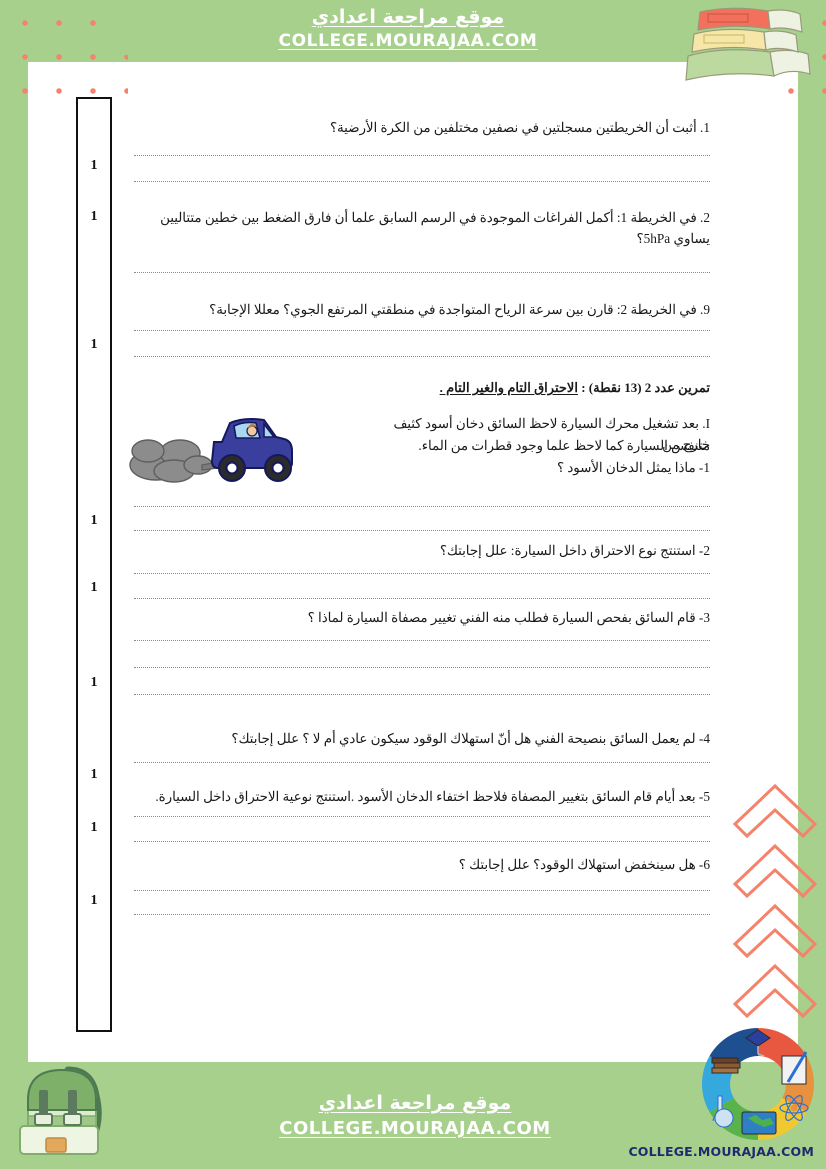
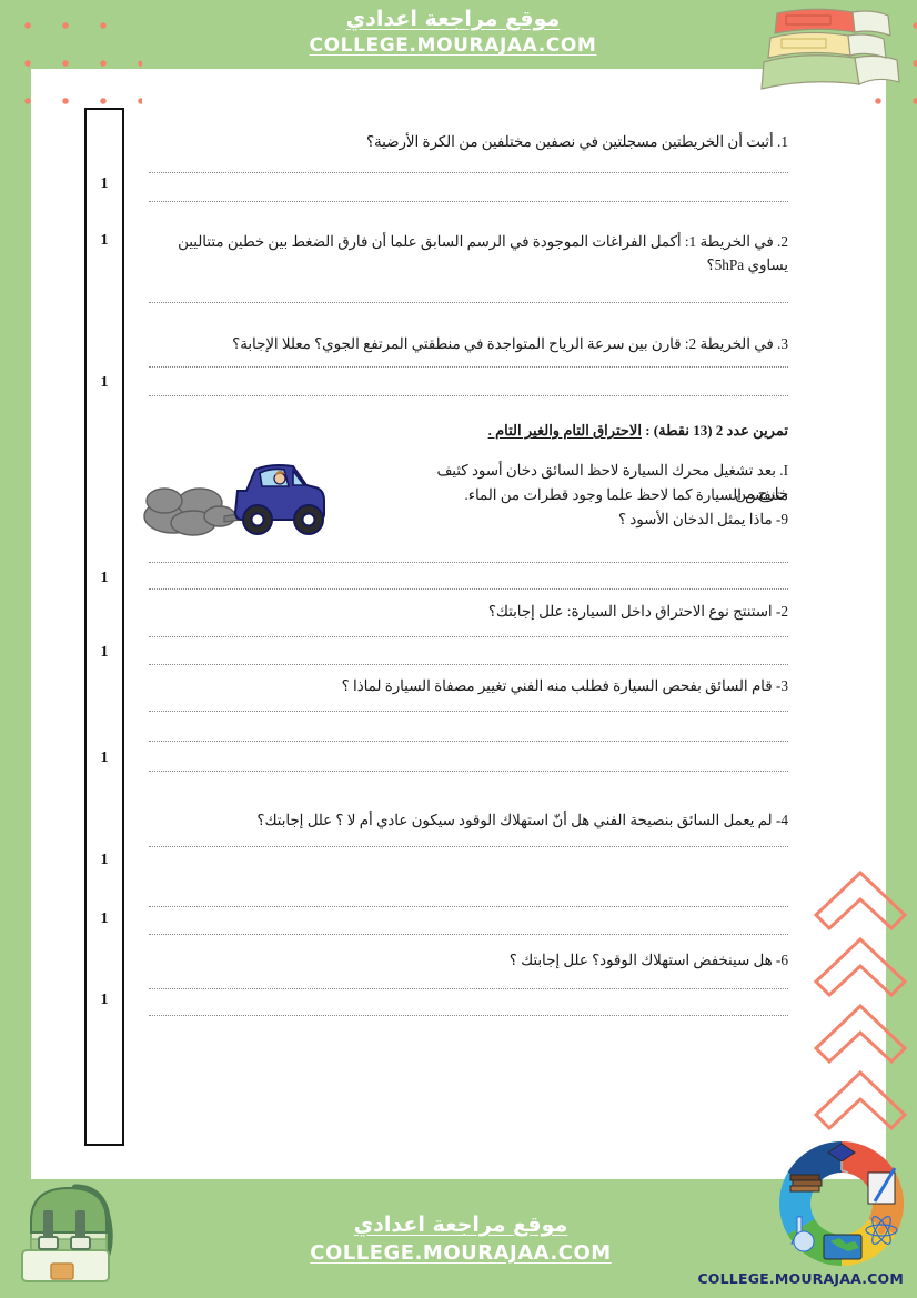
  موقع مراجعة اعدادي
  COLLEGE.MOURAJAA.COM
  1
  1
  1
  1
  1
  1
  1
  1
  1
  1. أثبت أن الخريطتين مسجلتين في نصفين مختلفين من الكرة الأرضية؟
  2. في الخريطة 1: أكمل الفراغات الموجودة في الرسم السابق علما أن فارق الضغط بين خطين متتاليين يساوي 5hPa؟
- 9. في الخريطة 2: قارن بين سرعة الرياح المتواجدة في منطقتي المرتفع الجوي؟ معللا الإجابة؟
+ 3. في الخريطة 2: قارن بين سرعة الرياح المتواجدة في منطقتي المرتفع الجوي؟ معللا الإجابة؟
  تمرين عدد 2 (13 نقطة) : الاحتراق التام والغير التام .
  I. بعد تشغيل محرك السيارة لاحظ السائق دخان أسود كثيف خارج من
  متنفس السيارة كما لاحظ علما وجود قطرات من الماء.
- 1- ماذا يمثل الدخان الأسود ؟
+ 9- ماذا يمثل الدخان الأسود ؟
  2- استنتج نوع الاحتراق داخل السيارة: علل إجابتك؟
  3- قام السائق بفحص السيارة فطلب منه الفني تغيير مصفاة السيارة لماذا ؟
  4- لم يعمل السائق بنصيحة الفني هل أنّ استهلاك الوقود سيكون عادي أم لا ؟ علل إجابتك؟
- 5- بعد أيام قام السائق بتغيير المصفاة فلاحظ اختفاء الدخان الأسود .استنتج نوعية الاحتراق داخل السيارة.
  6- هل سينخفض استهلاك الوقود؟ علل إجابتك ؟
  موقع مراجعة اعدادي
  COLLEGE.MOURAJAA.COM
  COLLEGE.MOURAJAA.COM
